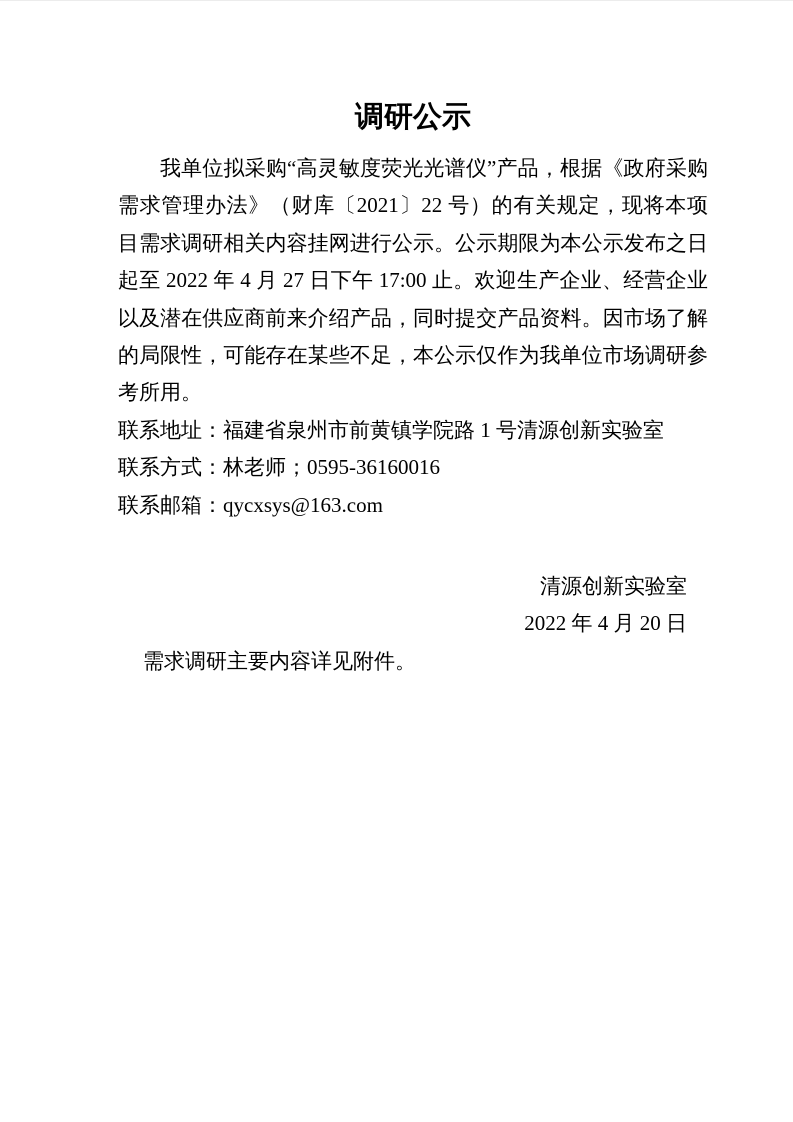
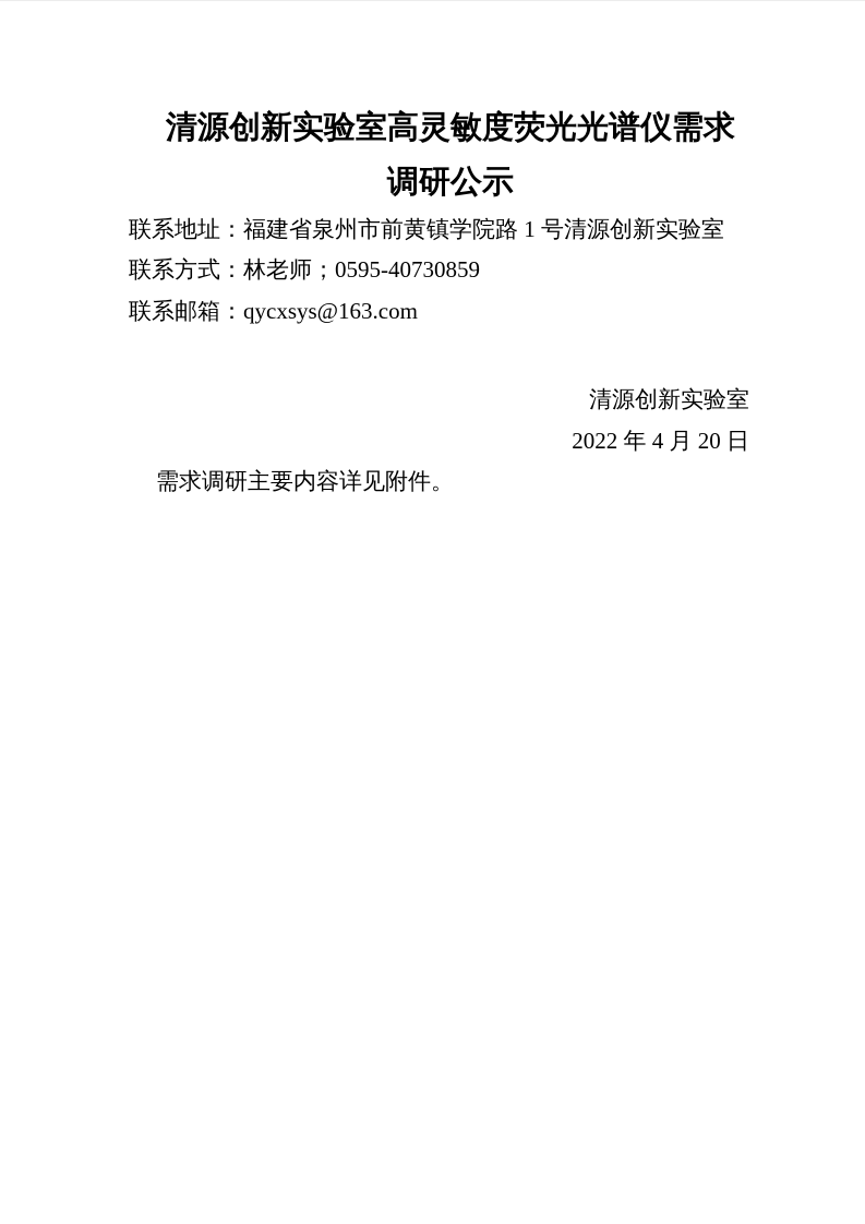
+ 清源创新实验室高灵敏度荧光光谱仪需求
  调研公示
- 我单位拟采购“高灵敏度荧光光谱仪”产品，根据《政府采购需求管理办法》（财库〔2021〕22 号）的有关规定，现将本项目需求调研相关内容挂网进行公示。公示期限为本公示发布之日起至 2022 年 4 月 27 日下午 17:00 止。欢迎生产企业、经营企业以及潜在供应商前来介绍产品，同时提交产品资料。因市场了解的局限性，可能存在某些不足，本公示仅作为我单位市场调研参考所用。
  联系地址：福建省泉州市前黄镇学院路 1 号清源创新实验室
- 联系方式：林老师；0595-36160016
+ 联系方式：林老师；0595-40730859
  联系邮箱：qycxsys@163.com
  清源创新实验室
  2022 年 4 月 20 日
  需求调研主要内容详见附件。
